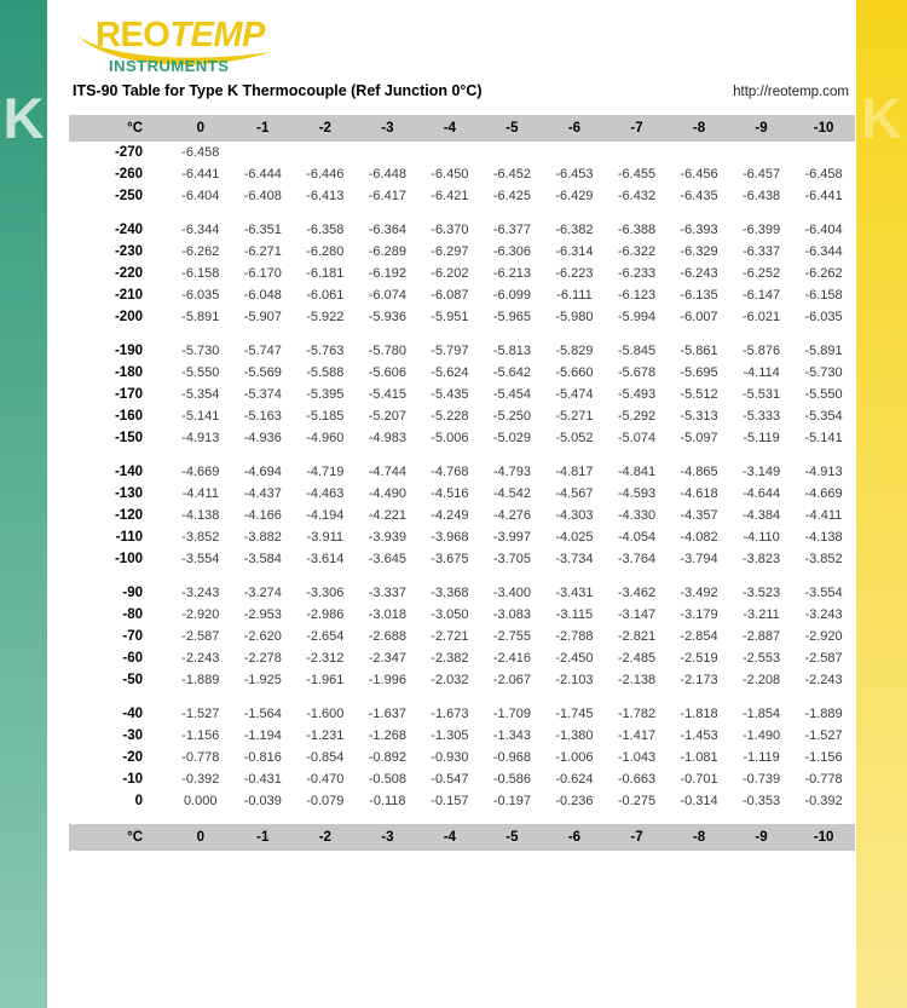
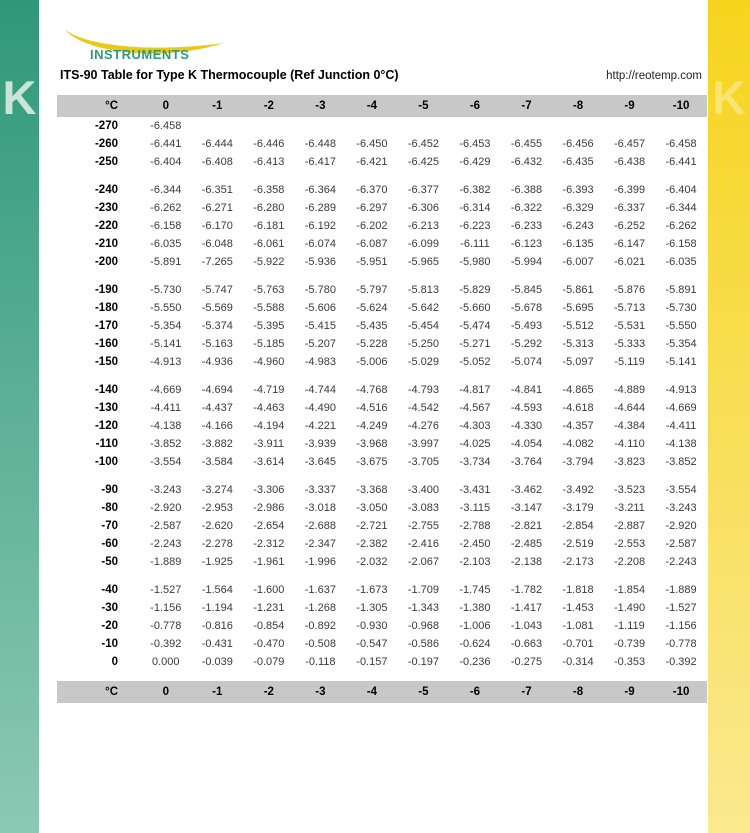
  K
  K
- REOTEMP
  INSTRUMENTS
  ITS-90 Table for Type K Thermocouple (Ref Junction 0°C)
  http://reotemp.com
  °C
  0
  -1
  -2
  -3
  -4
  -5
  -6
  -7
  -8
  -9
  -10
  -270
  -6.458
  -260
  -6.441
  -6.444
  -6.446
  -6.448
  -6.450
  -6.452
  -6.453
  -6.455
  -6.456
  -6.457
  -6.458
  -250
  -6.404
  -6.408
  -6.413
  -6.417
  -6.421
  -6.425
  -6.429
  -6.432
  -6.435
  -6.438
  -6.441
  -240
  -6.344
  -6.351
  -6.358
  -6.364
  -6.370
  -6.377
  -6.382
  -6.388
  -6.393
  -6.399
  -6.404
  -230
  -6.262
  -6.271
  -6.280
  -6.289
  -6.297
  -6.306
  -6.314
  -6.322
  -6.329
  -6.337
  -6.344
  -220
  -6.158
  -6.170
  -6.181
  -6.192
  -6.202
  -6.213
  -6.223
  -6.233
  -6.243
  -6.252
  -6.262
  -210
  -6.035
  -6.048
  -6.061
  -6.074
  -6.087
  -6.099
  -6.111
  -6.123
  -6.135
  -6.147
  -6.158
  -200
  -5.891
- -5.907
+ -7.265
  -5.922
  -5.936
  -5.951
  -5.965
  -5.980
  -5.994
  -6.007
  -6.021
  -6.035
  -190
  -5.730
  -5.747
  -5.763
  -5.780
  -5.797
  -5.813
  -5.829
  -5.845
  -5.861
  -5.876
  -5.891
  -180
  -5.550
  -5.569
  -5.588
  -5.606
  -5.624
  -5.642
  -5.660
  -5.678
  -5.695
- -4.114
+ -5.713
  -5.730
  -170
  -5.354
  -5.374
  -5.395
  -5.415
  -5.435
  -5.454
  -5.474
  -5.493
  -5.512
  -5.531
  -5.550
  -160
  -5.141
  -5.163
  -5.185
  -5.207
  -5.228
  -5.250
  -5.271
  -5.292
  -5.313
  -5.333
  -5.354
  -150
  -4.913
  -4.936
  -4.960
  -4.983
  -5.006
  -5.029
  -5.052
  -5.074
  -5.097
  -5.119
  -5.141
  -140
  -4.669
  -4.694
  -4.719
  -4.744
  -4.768
  -4.793
  -4.817
  -4.841
  -4.865
- -3.149
+ -4.889
  -4.913
  -130
  -4.411
  -4.437
  -4.463
  -4.490
  -4.516
  -4.542
  -4.567
  -4.593
  -4.618
  -4.644
  -4.669
  -120
  -4.138
  -4.166
  -4.194
  -4.221
  -4.249
  -4.276
  -4.303
  -4.330
  -4.357
  -4.384
  -4.411
  -110
  -3.852
  -3.882
  -3.911
  -3.939
  -3.968
  -3.997
  -4.025
  -4.054
  -4.082
  -4.110
  -4.138
  -100
  -3.554
  -3.584
  -3.614
  -3.645
  -3.675
  -3.705
  -3.734
  -3.764
  -3.794
  -3.823
  -3.852
  -90
  -3.243
  -3.274
  -3.306
  -3.337
  -3.368
  -3.400
  -3.431
  -3.462
  -3.492
  -3.523
  -3.554
  -80
  -2.920
  -2.953
  -2.986
  -3.018
  -3.050
  -3.083
  -3.115
  -3.147
  -3.179
  -3.211
  -3.243
  -70
  -2.587
  -2.620
  -2.654
  -2.688
  -2.721
  -2.755
  -2.788
  -2.821
  -2.854
  -2.887
  -2.920
  -60
  -2.243
  -2.278
  -2.312
  -2.347
  -2.382
  -2.416
  -2.450
  -2.485
  -2.519
  -2.553
  -2.587
  -50
  -1.889
  -1.925
  -1.961
  -1.996
  -2.032
  -2.067
  -2.103
  -2.138
  -2.173
  -2.208
  -2.243
  -40
  -1.527
  -1.564
  -1.600
  -1.637
  -1.673
  -1.709
  -1.745
  -1.782
  -1.818
  -1.854
  -1.889
  -30
  -1.156
  -1.194
  -1.231
  -1.268
  -1.305
  -1.343
  -1.380
  -1.417
  -1.453
  -1.490
  -1.527
  -20
  -0.778
  -0.816
  -0.854
  -0.892
  -0.930
  -0.968
  -1.006
  -1.043
  -1.081
  -1.119
  -1.156
  -10
  -0.392
  -0.431
  -0.470
  -0.508
  -0.547
  -0.586
  -0.624
  -0.663
  -0.701
  -0.739
  -0.778
  0
  0.000
  -0.039
  -0.079
  -0.118
  -0.157
  -0.197
  -0.236
  -0.275
  -0.314
  -0.353
  -0.392
  °C
  0
  -1
  -2
  -3
  -4
  -5
  -6
  -7
  -8
  -9
  -10
